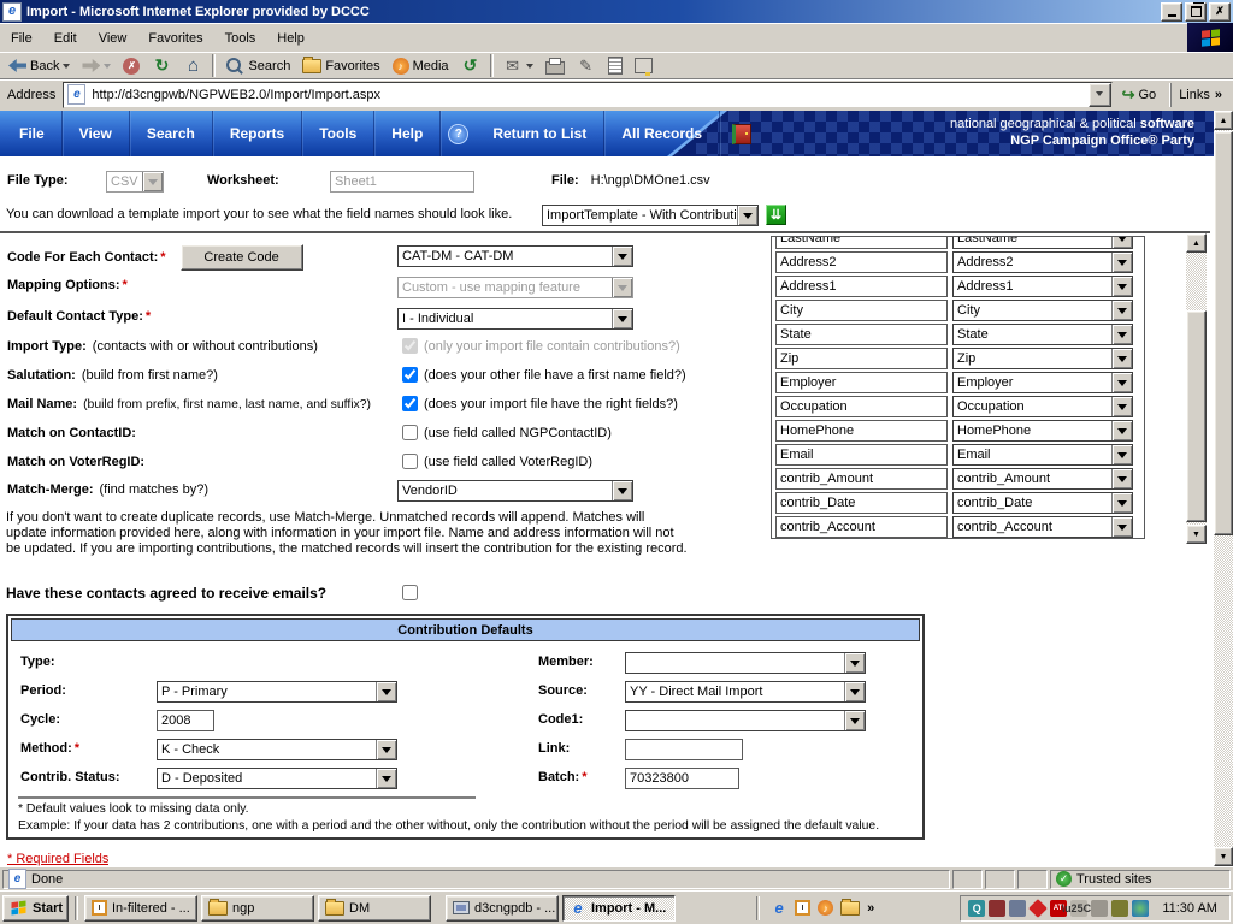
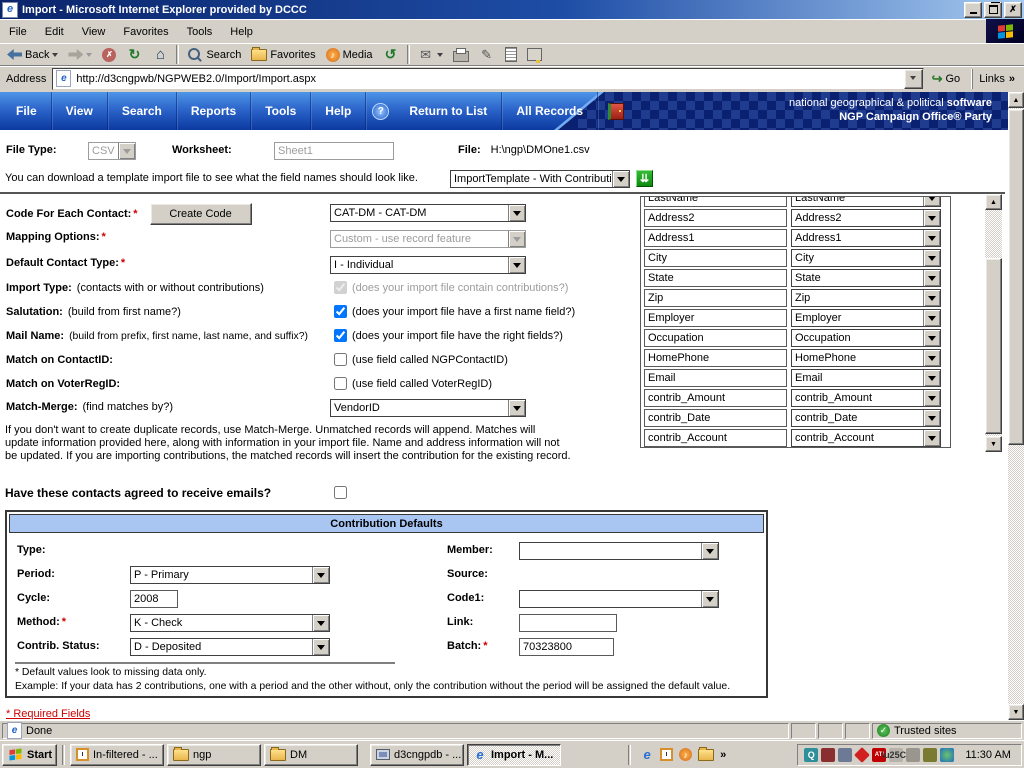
  Import - Microsoft Internet Explorer provided by DCCC
  File
  Edit
  View
  Favorites
  Tools
  Help
  Back
  Search
  Favorites
  Media
  Address
  http://d3cngpwb/NGPWEB2.0/Import/Import.aspx
  Go
  Links
  File
  View
  Search
  Reports
  Tools
  Help
  ?
  Return to List
  All Records
  national geographical & political software
  NGP Campaign Office® Party
  File Type:
  CSV
  Worksheet:
  Sheet1
  File:
  H:\ngp\DMOne1.csv
- You can download a template import your to see what the field names should look like.
+ You can download a template import file to see what the field names should look like.
  ImportTemplate - With Contributi
  Code For Each Contact:
  *
  Create Code
  CAT-DM - CAT-DM
  Mapping Options:
  *
- Custom - use mapping feature
+ Custom - use record feature
  Default Contact Type:
  *
  I - Individual
  Import Type:
  (contacts with or without contributions)
- (only your import file contain contributions?)
+ (does your import file contain contributions?)
  Salutation:
  (build from first name?)
- (does your other file have a first name field?)
+ (does your import file have a first name field?)
  Mail Name:
  (build from prefix, first name, last name, and suffix?)
  (does your import file have the right fields?)
  Match on ContactID:
  (use field called NGPContactID)
  Match on VoterRegID:
  (use field called VoterRegID)
  Match-Merge:
  (find matches by?)
  VendorID
  LastName
  LastName
  Address2
  Address2
  Address1
  Address1
  City
  City
  State
  State
  Zip
  Zip
  Employer
  Employer
  Occupation
  Occupation
  HomePhone
  HomePhone
  Email
  Email
  contrib_Amount
  contrib_Amount
  contrib_Date
  contrib_Date
  contrib_Account
  contrib_Account
  If you don't want to create duplicate records, use Match-Merge. Unmatched records will append. Matches will update information provided here, along with information in your import file. Name and address information will not be updated. If you are importing contributions, the matched records will insert the contribution for the existing record.
  Have these contacts agreed to receive emails?
  Contribution Defaults
  Type:
  Member:
  Period:
  P - Primary
  Source:
- YY - Direct Mail Import
  Cycle:
  2008
  Code1:
  Method: *
  K - Check
  Link:
  Contrib. Status:
  D - Deposited
  Batch: *
  70323800
  * Default values look to missing data only.
  Example: If your data has 2 contributions, one with a period and the other without, only the contribution without the period will be assigned the default value.
  * Required Fields
  Done
  Trusted sites
  Start
  In-filtered - ...
  ngp
  DM
  d3cngpdb - ...
  Import - M...
  Q
  \u25C
  11:30 AM
